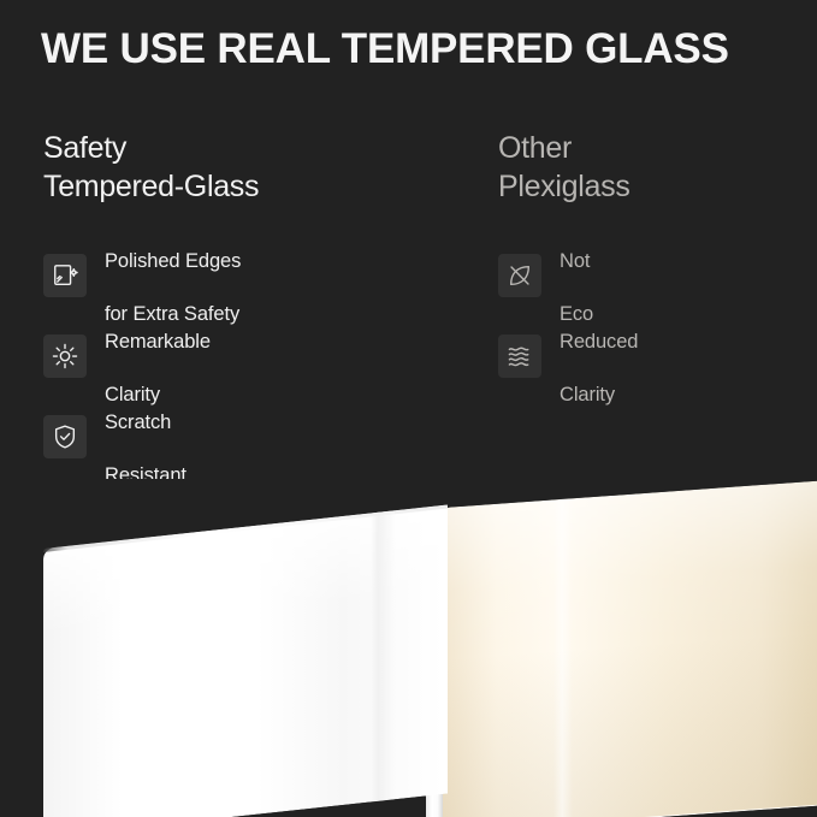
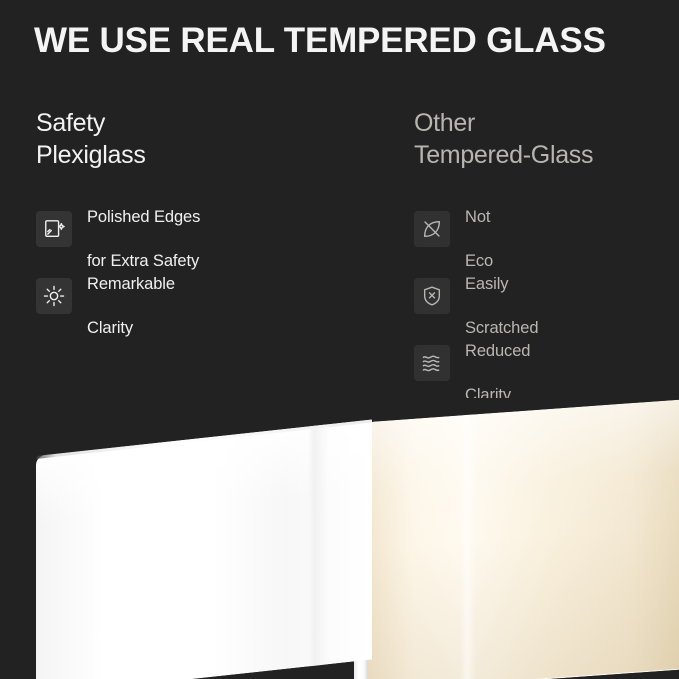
  WE USE REAL TEMPERED GLASS
  Safety
- Tempered-Glass
+ Plexiglass
  Polished Edges
  for Extra Safety
  Remarkable
  Clarity
- Scratch
- Resistant
  Other
- Plexiglass
+ Tempered-Glass
  Not
  Eco
+ Easily
+ Scratched
  Reduced
  Clarity
